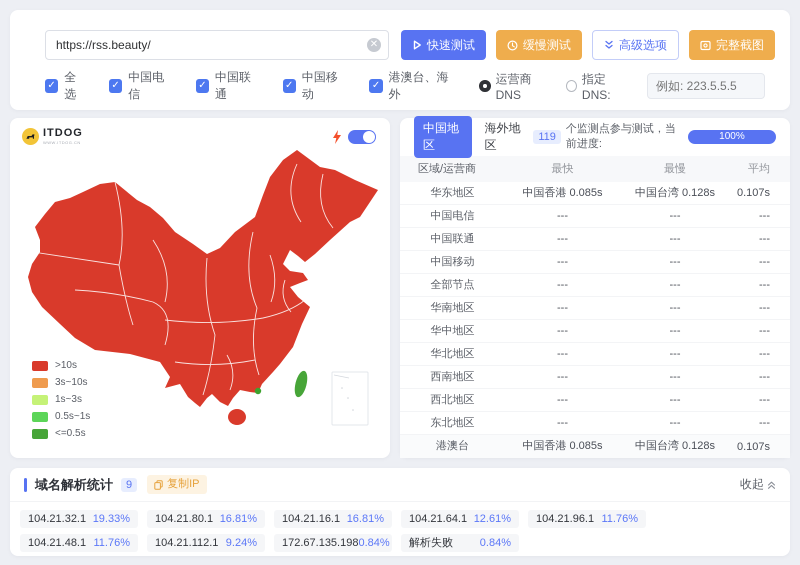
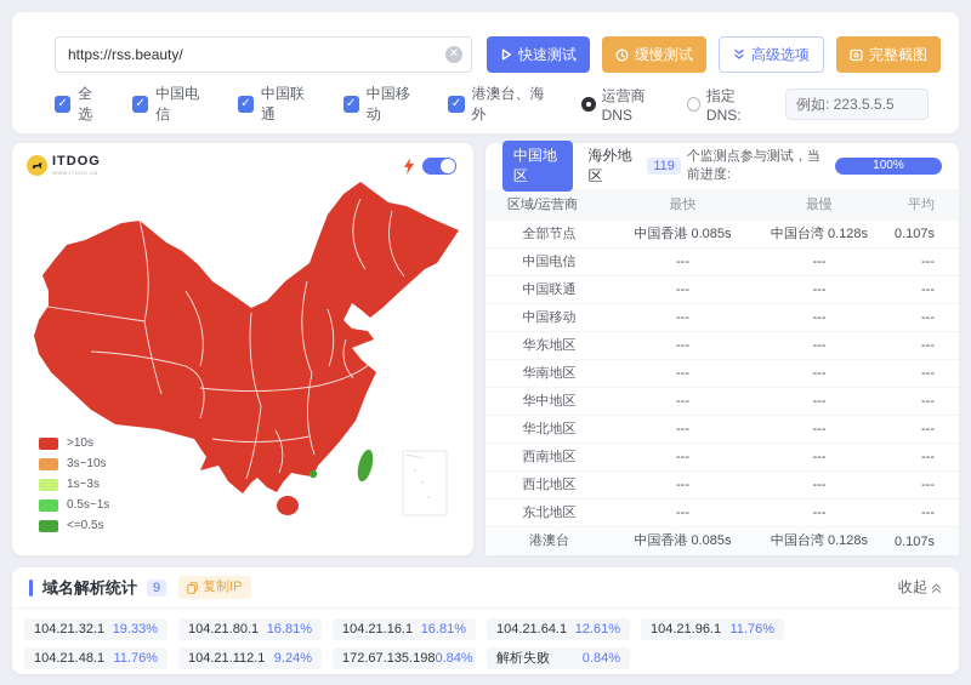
  https://rss.beauty/
  ✕
  快速测试
  缓慢测试
  高级选项
  完整截图
  ✓
  全选
  ✓
  中国电信
  ✓
  中国联通
  ✓
  中国移动
  ✓
  港澳台、海外
  运营商DNS
  指定DNS:
  例如: 223.5.5.5
  ITDOG
  >10s
  3s~10s
  1s~3s
  0.5s~1s
  <=0.5s
  中国地区
  海外地区
  119
  个监测点参与测试，当前进度:
  100%
  区域/运营商
  最快
  最慢
  平均
- 华东地区
+ 全部节点
  中国香港 0.085s
  中国台湾 0.128s
  0.107s
  中国电信
  ---
  ---
  ---
  中国联通
  ---
  ---
  ---
  中国移动
  ---
  ---
  ---
- 全部节点
+ 华东地区
  ---
  ---
  ---
  华南地区
  ---
  ---
  ---
  华中地区
  ---
  ---
  ---
  华北地区
  ---
  ---
  ---
  西南地区
  ---
  ---
  ---
  西北地区
  ---
  ---
  ---
  东北地区
  ---
  ---
  ---
  港澳台
  中国香港 0.085s
  中国台湾 0.128s
  0.107s
  域名解析统计
  9
  复制IP
  收起
  104.21.32.1
  19.33%
  104.21.80.1
  16.81%
  104.21.16.1
  16.81%
  104.21.64.1
  12.61%
  104.21.96.1
  11.76%
  104.21.48.1
  11.76%
  104.21.112.1
  9.24%
  172.67.135.198
  0.84%
  解析失败
  0.84%
